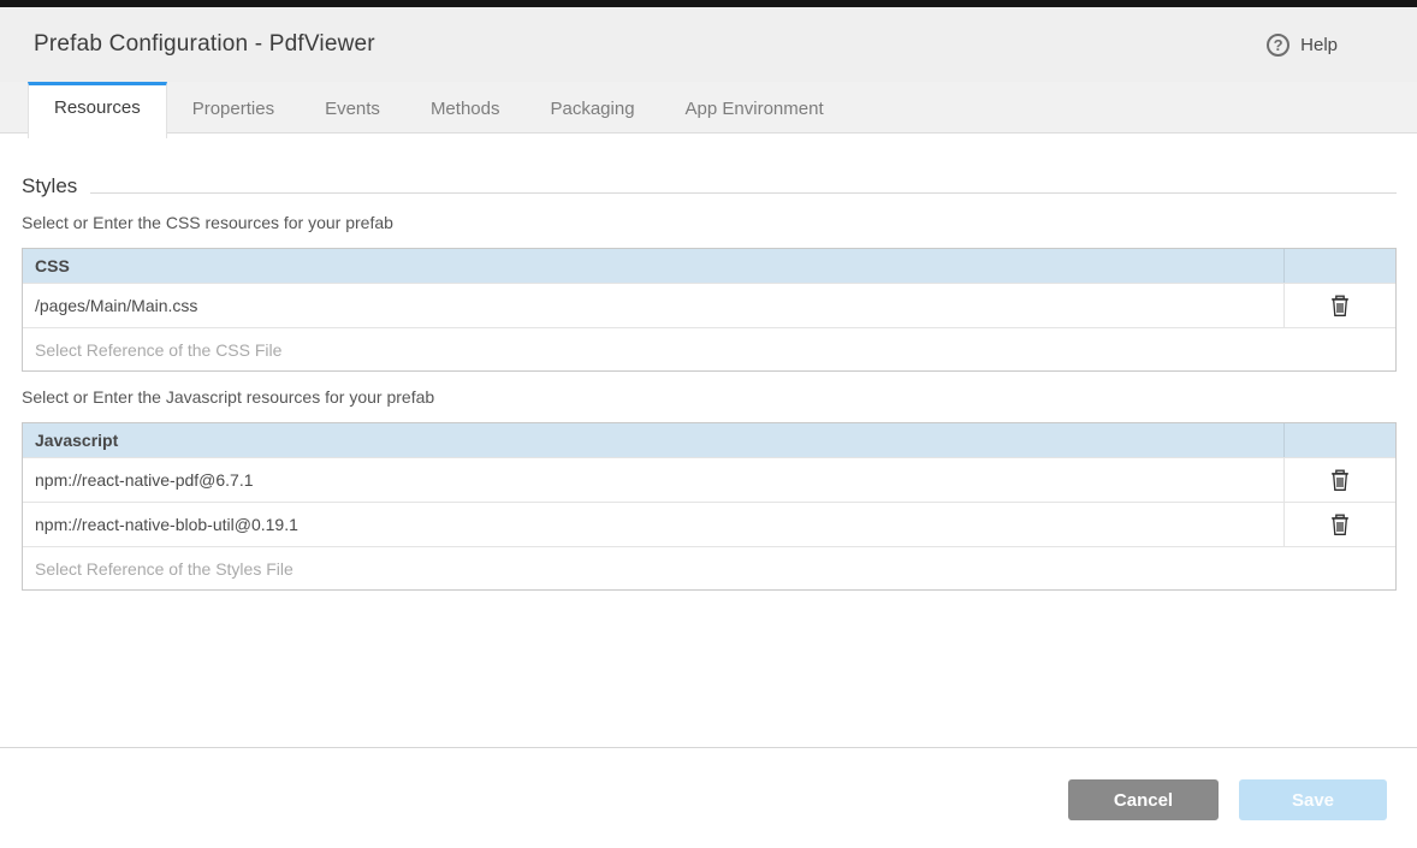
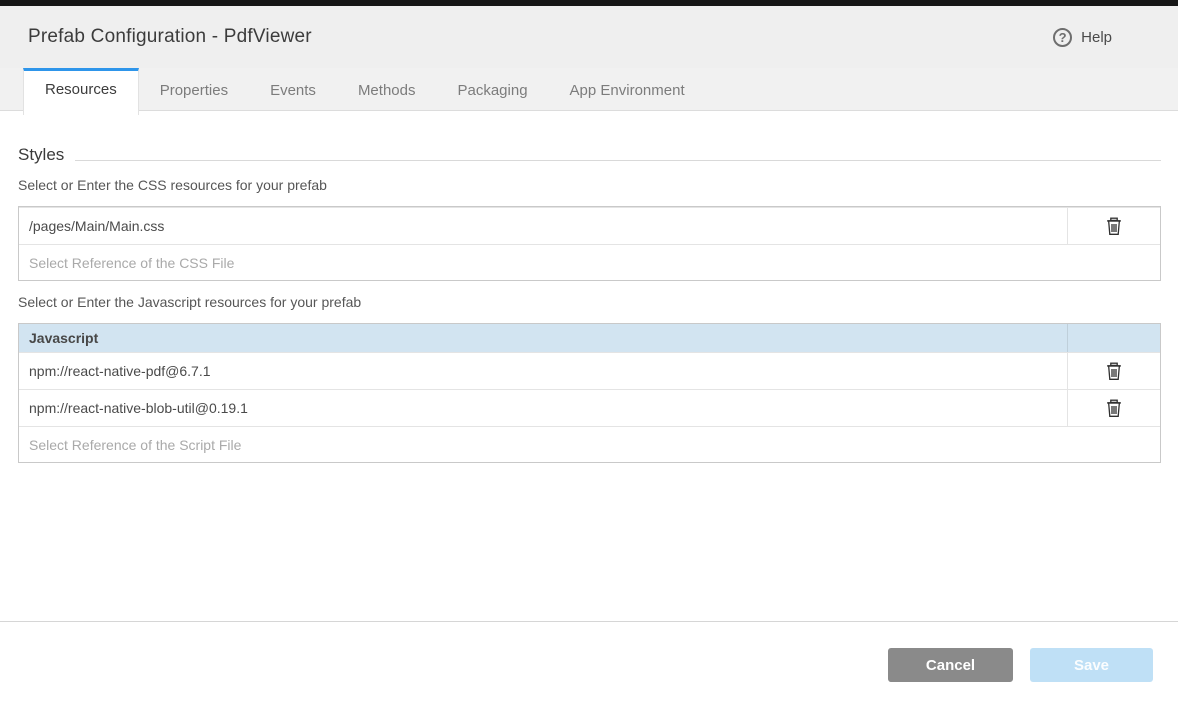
  Prefab Configuration - PdfViewer
  ?
  Help
  Resources
  Properties
  Events
  Methods
  Packaging
  App Environment
  Styles
  Select or Enter the CSS resources for your prefab
- CSS
  /pages/Main/Main.css
  Select Reference of the CSS File
  Select or Enter the Javascript resources for your prefab
  Javascript
  npm://react-native-pdf@6.7.1
  npm://react-native-blob-util@0.19.1
- Select Reference of the Styles File
+ Select Reference of the Script File
  Cancel
  Save
